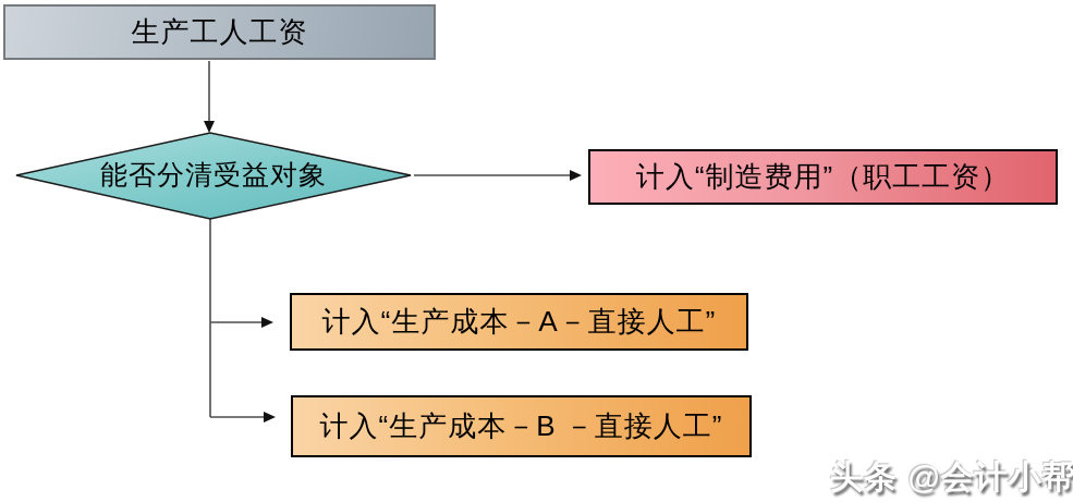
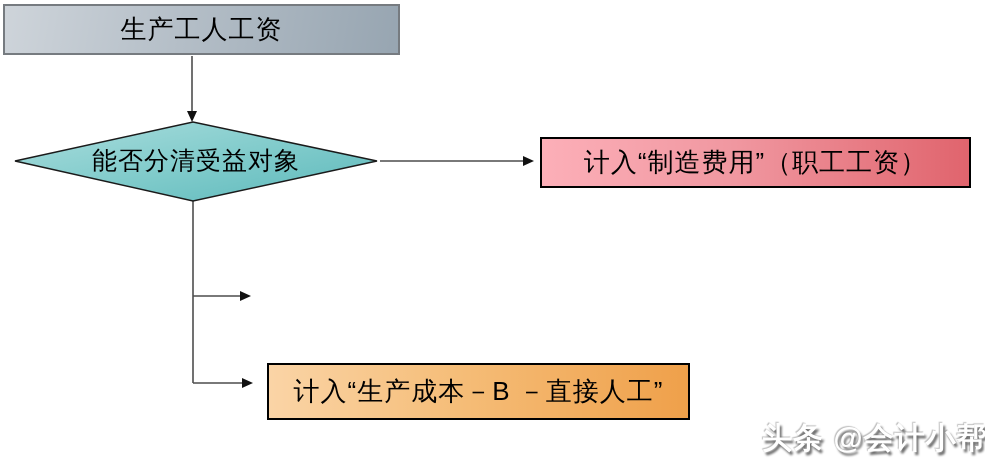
  生产工人工资
  能否分清受益对象
  计入“制造费用”（职工工资）
- 计入“生产成本－A－直接人工”
  计入“生产成本－B －直接人工”
  头条 @会计小帮
